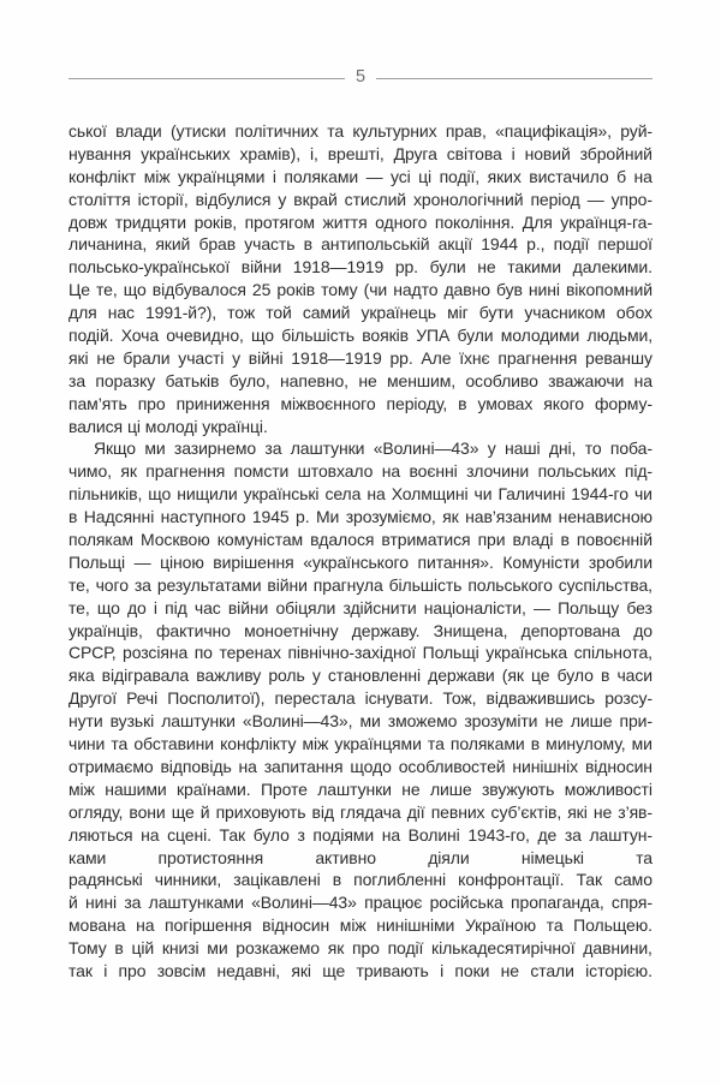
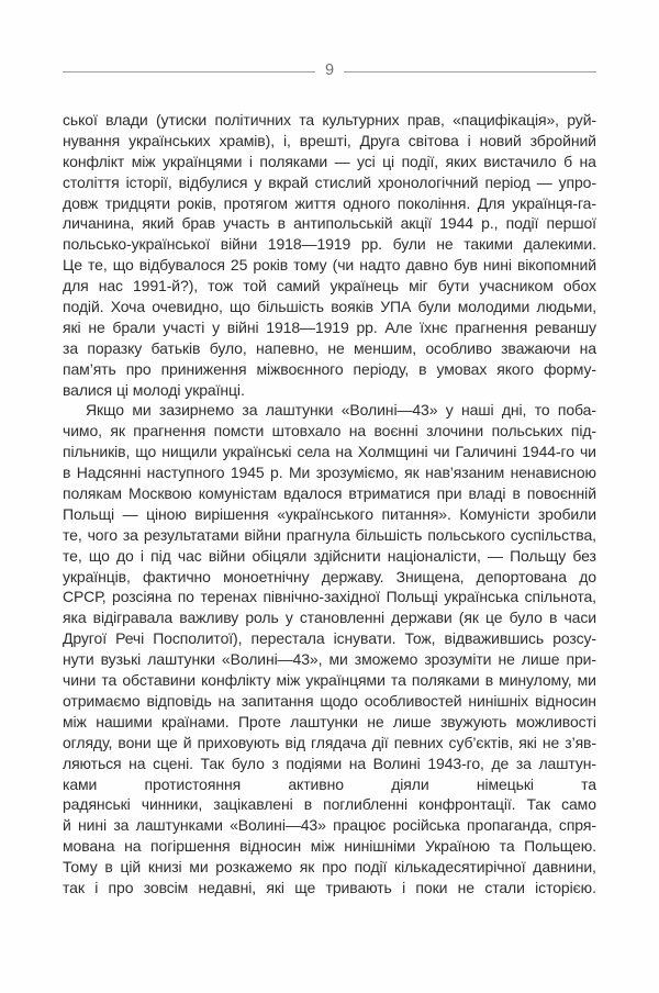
- 5
+ 9
  ської
  влади
  (утиски
  політичних
  та
  культурних
  прав,
  «пацифікація»,
  руй-
  нування
  українських
  храмів),
  і,
  врешті,
  Друга
  світова
  і
  новий
  збройний
  конфлікт
  між
  українцями
  і
  поляками
  —
  усі
  ці
  події,
  яких
  вистачило
  б
  на
  століття
  історії,
  відбулися
  у
  вкрай
  стислий
  хронологічний
  період
  —
  упро-
  довж
  тридцяти
  років,
  протягом
  життя
  одного
  покоління.
  Для
  українця-га-
  личанина,
  який
  брав
  участь
  в
  антипольській
  акції
  1944
  р.,
  події
  першої
  польсько-української
  війни
  1918—1919
  рр.
  були
  не
  такими
  далекими.
  Це
  те,
  що
  відбувалося
  25
  років
  тому
  (чи
  надто
  давно
  був
  нині
  вікопомний
  для
  нас
  1991-й?),
  тож
  той
  самий
  українець
  міг
  бути
  учасником
  обох
  подій.
  Хоча
  очевидно,
  що
  більшість
  вояків
  УПА
  були
  молодими
  людьми,
  які
  не
  брали
  участі
  у
  війні
  1918—1919
  рр.
  Але
  їхнє
  прагнення
  реваншу
  за
  поразку
  батьків
  було,
  напевно,
  не
  меншим,
  особливо
  зважаючи
  на
  пам’ять
  про
  приниження
  міжвоєнного
  періоду,
  в
  умовах
  якого
  форму-
  валися
  ці
  молоді
  українці.
  Якщо
  ми
  зазирнемо
  за
  лаштунки
  «Волині—43»
  у
  наші
  дні,
  то
  поба-
  чимо,
  як
  прагнення
  помсти
  штовхало
  на
  воєнні
  злочини
  польських
  під-
  пільників,
  що
  нищили
  українські
  села
  на
  Холмщині
  чи
  Галичині
  1944-го
  чи
  в
  Надсянні
  наступного
  1945
  р.
  Ми
  зрозуміємо,
  як
  нав’язаним
  ненависною
  полякам
  Москвою
  комуністам
  вдалося
  втриматися
  при
  владі
  в
  повоєнній
  Польщі
  —
  ціною
  вирішення
  «українського
  питання».
  Комуністи
  зробили
  те,
  чого
  за
  результатами
  війни
  прагнула
  більшість
  польського
  суспільства,
  те,
  що
  до
  і
  під
  час
  війни
  обіцяли
  здійснити
  націоналісти,
  —
  Польщу
  без
  українців,
  фактично
  моноетнічну
  державу.
  Знищена,
  депортована
  до
  СРСР,
  розсіяна
  по
  теренах
  північно-західної
  Польщі
  українська
  спільнота,
  яка
  відігравала
  важливу
  роль
  у
  становленні
  держави
  (як
  це
  було
  в
  часи
  Другої
  Речі
  Посполитої),
  перестала
  існувати.
  Тож,
  відважившись
  розсу-
  нути
  вузькі
  лаштунки
  «Волині—43»,
  ми
  зможемо
  зрозуміти
  не
  лише
  при-
  чини
  та
  обставини
  конфлікту
  між
  українцями
  та
  поляками
  в
  минулому,
  ми
  отримаємо
  відповідь
  на
  запитання
  щодо
  особливостей
  нинішніх
  відносин
  між
  нашими
  країнами.
  Проте
  лаштунки
  не
  лише
  звужують
  можливості
  огляду,
  вони
  ще
  й
  приховують
  від
  глядача
  дії
  певних
  суб’єктів,
  які
  не
  з’яв-
  ляються
  на
  сцені.
  Так
  було
  з
  подіями
  на
  Волині
  1943-го,
  де
  за
  лаштун-
  ками
  протистояння
  активно
  діяли
  німецькі
  та
  радянські
  чинники,
  зацікавлені
  в
  поглибленні
  конфронтації.
  Так
  само
  й
  нині
  за
  лаштунками
  «Волині—43»
  працює
  російська
  пропаганда,
  спря-
  мована
  на
  погіршення
  відносин
  між
  нинішніми
  Україною
  та
  Польщею.
  Тому
  в
  цій
  книзі
  ми
  розкажемо
  як
  про
  події
  кількадесятирічної
  давнини,
  так
  і
  про
  зовсім
  недавні,
  які
  ще
  тривають
  і
  поки
  не
  стали
  історією.
